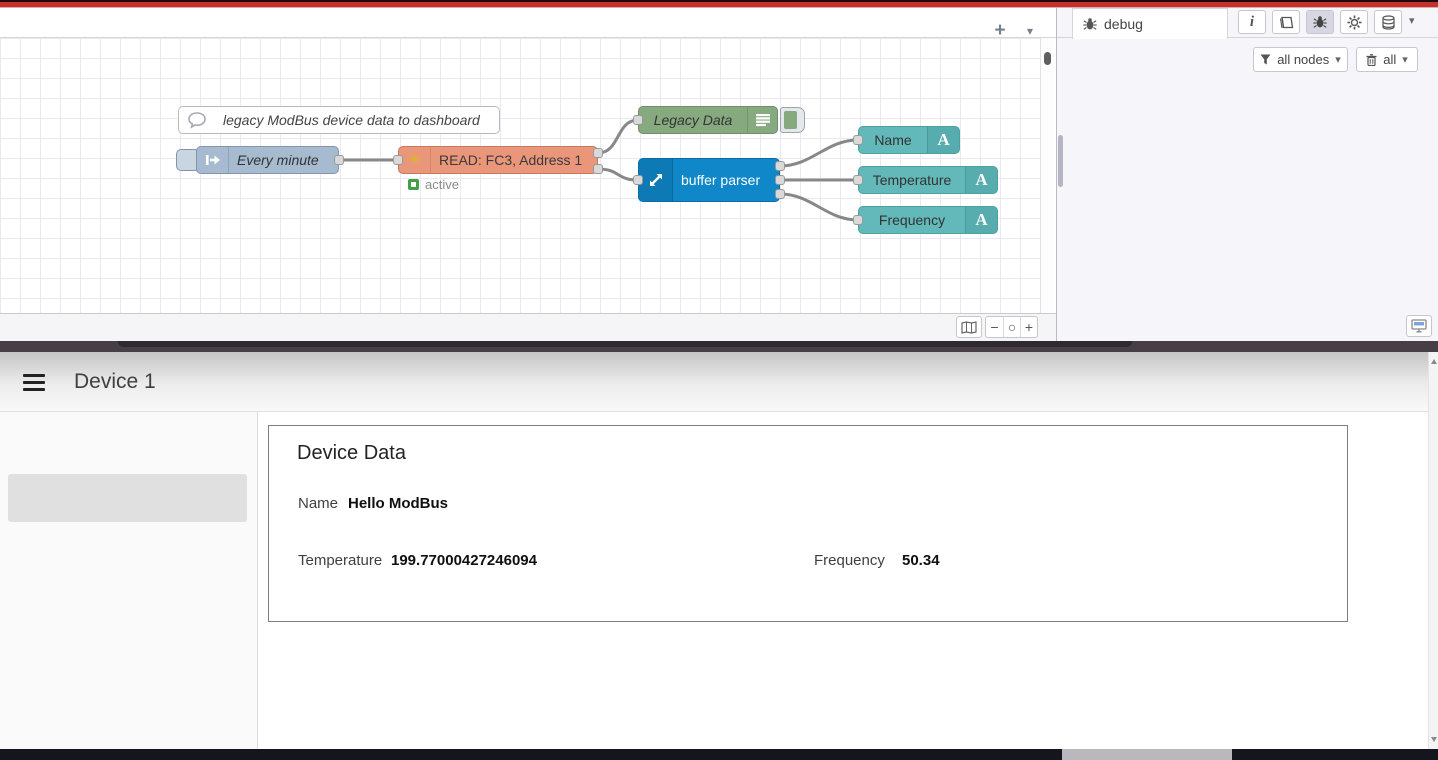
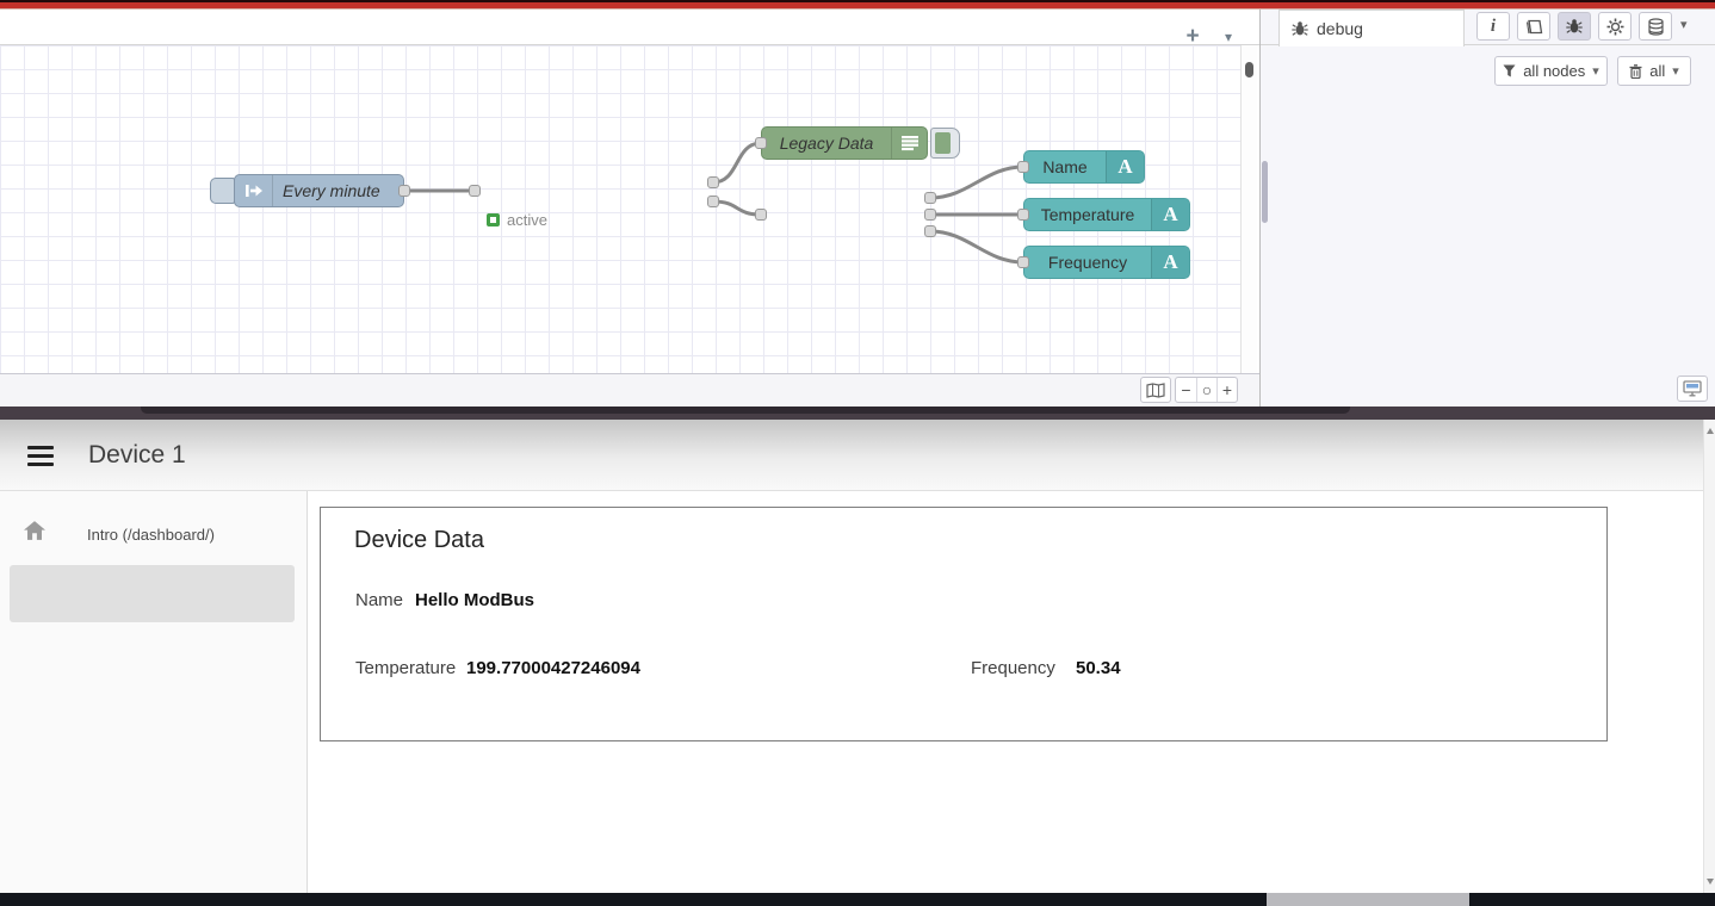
  +
  ▾
- legacy ModBus device data to dashboard
  Every minute
- ✳
- READ: FC3, Address 1
  active
  Legacy Data
- buffer parser
  Name
  A
  Temperature
  A
  Frequency
  A
  −
  ○
  +
  debug
  i
  ▾
  all nodes
  ▾
  all
  ▾
  Device 1
+ Intro (/dashboard/)
  Device Data
  Name
  Hello ModBus
  Temperature
  199.77000427246094
  Frequency
  50.34
